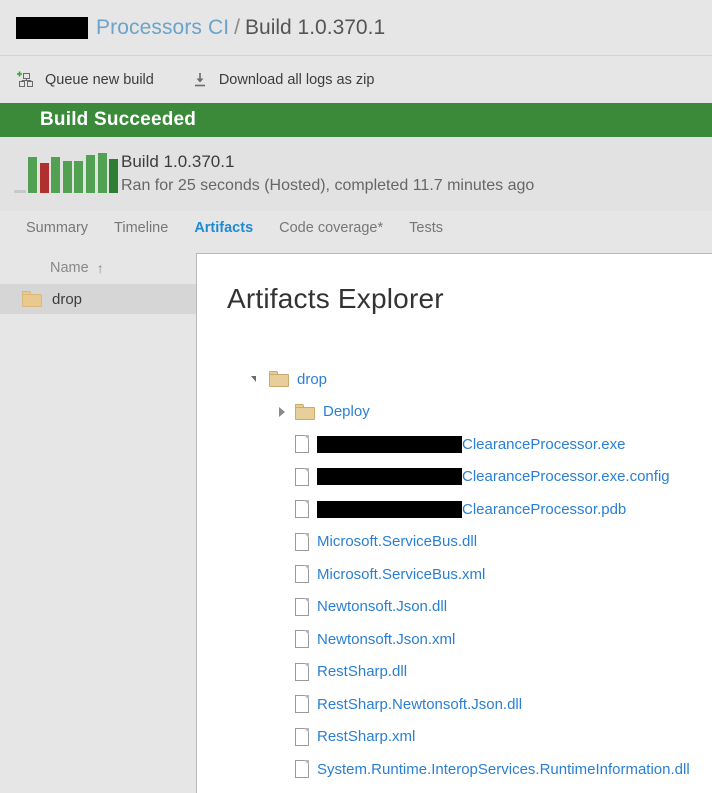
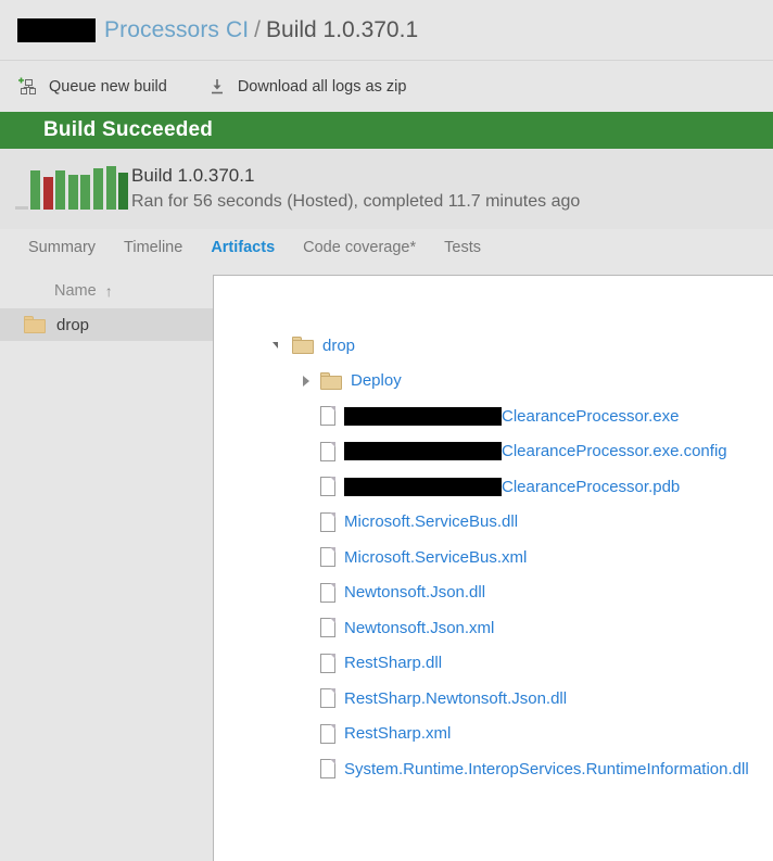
  Processors CI
  /
  Build 1.0.370.1
  Queue new build
  Download all logs as zip
  Build Succeeded
  Build 1.0.370.1
- Ran for 25 seconds (Hosted), completed 11.7 minutes ago
+ Ran for 56 seconds (Hosted), completed 11.7 minutes ago
  Summary
  Timeline
  Artifacts
  Code coverage*
  Tests
  Name
  ↑
  drop
- Artifacts Explorer
  drop
  Deploy
  ClearanceProcessor.exe
  ClearanceProcessor.exe.config
  ClearanceProcessor.pdb
  Microsoft.ServiceBus.dll
  Microsoft.ServiceBus.xml
  Newtonsoft.Json.dll
  Newtonsoft.Json.xml
  RestSharp.dll
  RestSharp.Newtonsoft.Json.dll
  RestSharp.xml
  System.Runtime.InteropServices.RuntimeInformation.dll
